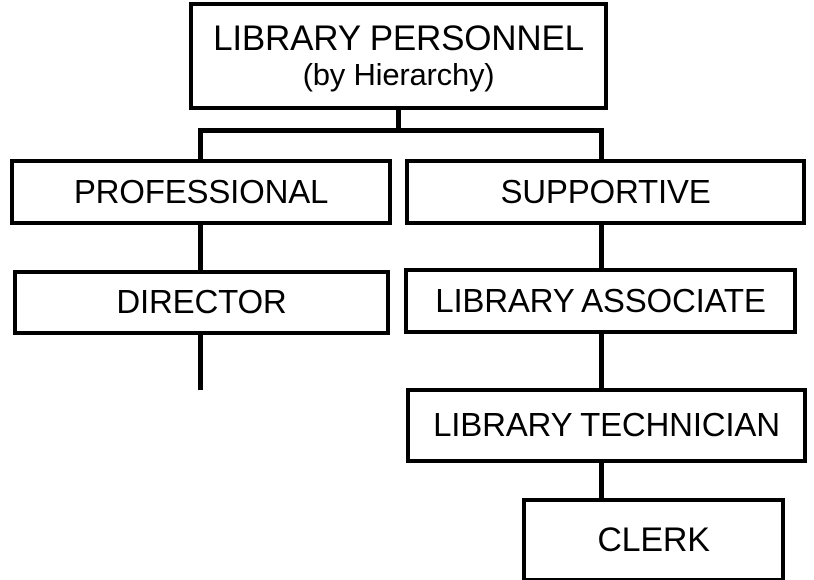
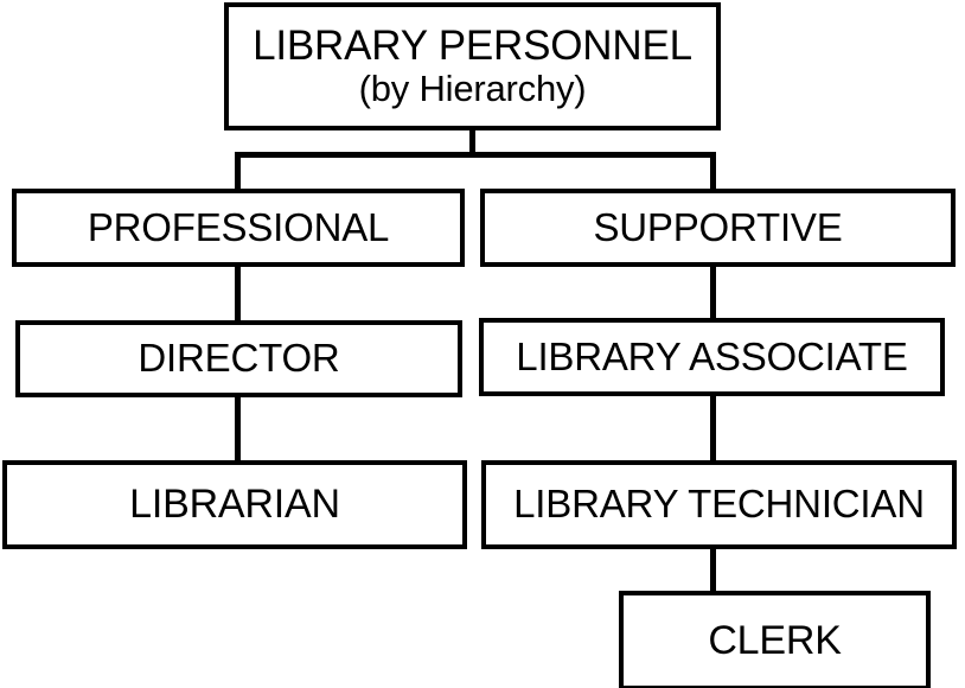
  LIBRARY PERSONNEL
  (by Hierarchy)
  PROFESSIONAL
  SUPPORTIVE
  DIRECTOR
  LIBRARY ASSOCIATE
+ LIBRARIAN
  LIBRARY TECHNICIAN
  CLERK
